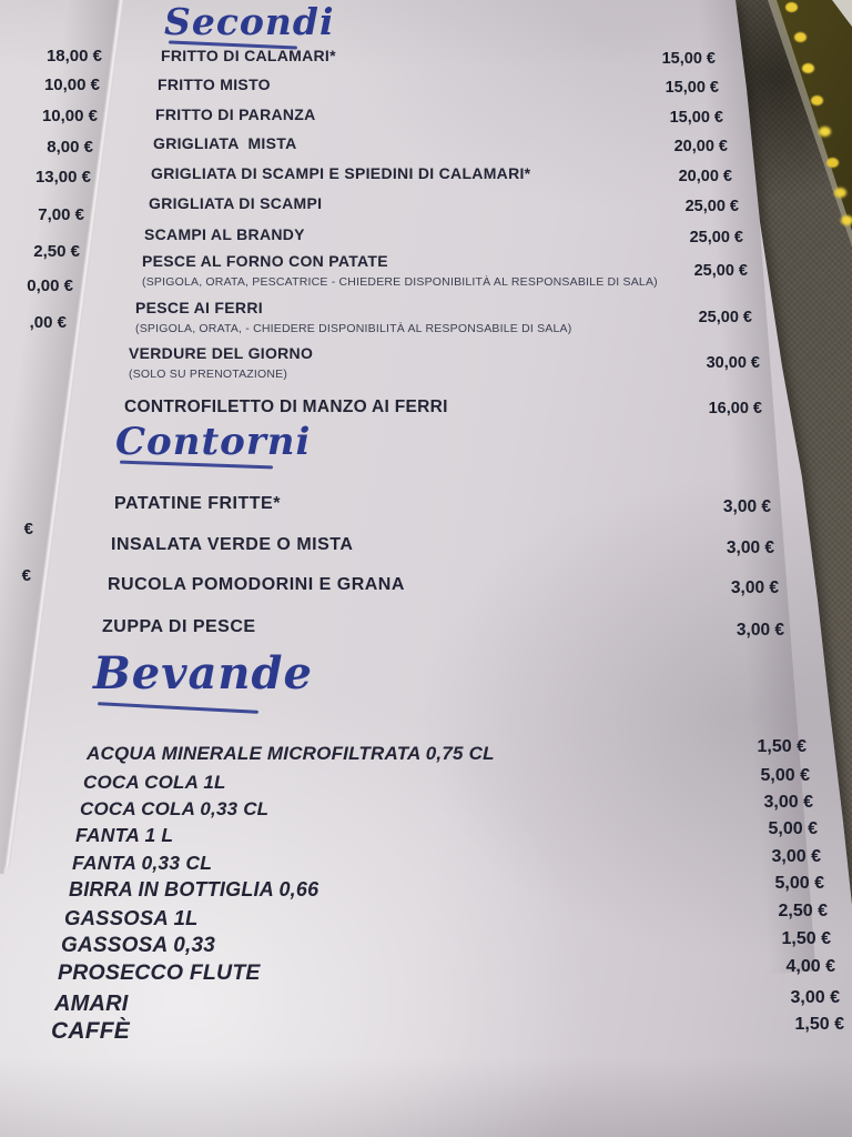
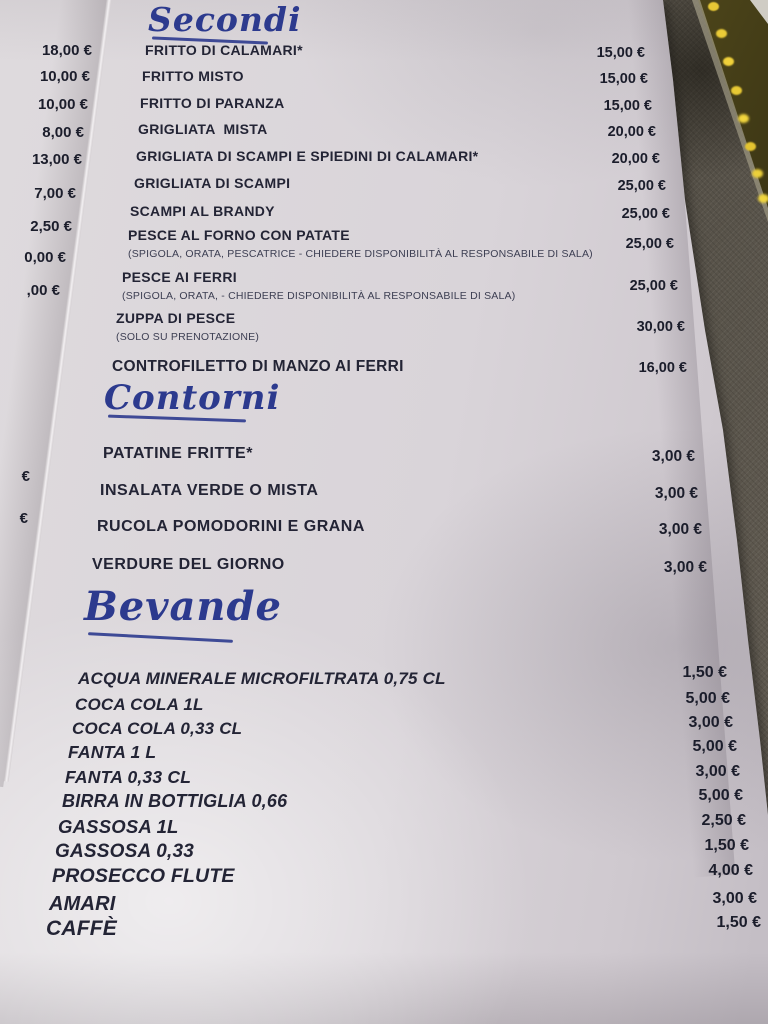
  18,00 €
  10,00 €
  10,00 €
  8,00 €
  13,00 €
  7,00 €
  2,50 €
  0,00 €
  ,00 €
  €
  €
  Secondi
  FRITTO DI CALAMARI*
  15,00 €
  FRITTO MISTO
  15,00 €
  FRITTO DI PARANZA
  15,00 €
  GRIGLIATA MISTA
  20,00 €
  GRIGLIATA DI SCAMPI E SPIEDINI DI CALAMARI*
  20,00 €
  GRIGLIATA DI SCAMPI
  25,00 €
  SCAMPI AL BRANDY
  25,00 €
  PESCE AL FORNO CON PATATE
  (SPIGOLA, ORATA, PESCATRICE - CHIEDERE DISPONIBILITÀ AL RESPONSABILE DI SALA)
  25,00 €
  PESCE AI FERRI
  (SPIGOLA, ORATA, - CHIEDERE DISPONIBILITÀ AL RESPONSABILE DI SALA)
  25,00 €
- VERDURE DEL GIORNO
+ ZUPPA DI PESCE
  (SOLO SU PRENOTAZIONE)
  30,00 €
  CONTROFILETTO DI MANZO AI FERRI
  16,00 €
  Contorni
  PATATINE FRITTE*
  3,00 €
  INSALATA VERDE O MISTA
  3,00 €
  RUCOLA POMODORINI E GRANA
  3,00 €
- ZUPPA DI PESCE
+ VERDURE DEL GIORNO
  3,00 €
  Bevande
  ACQUA MINERALE MICROFILTRATA 0,75 CL
  1,50 €
  COCA COLA 1L
  5,00 €
  COCA COLA 0,33 CL
  3,00 €
  FANTA 1 L
  5,00 €
  FANTA 0,33 CL
  3,00 €
  BIRRA IN BOTTIGLIA 0,66
  5,00 €
  GASSOSA 1L
  2,50 €
  GASSOSA 0,33
  1,50 €
  PROSECCO FLUTE
  4,00 €
  AMARI
  3,00 €
  CAFFÈ
  1,50 €
